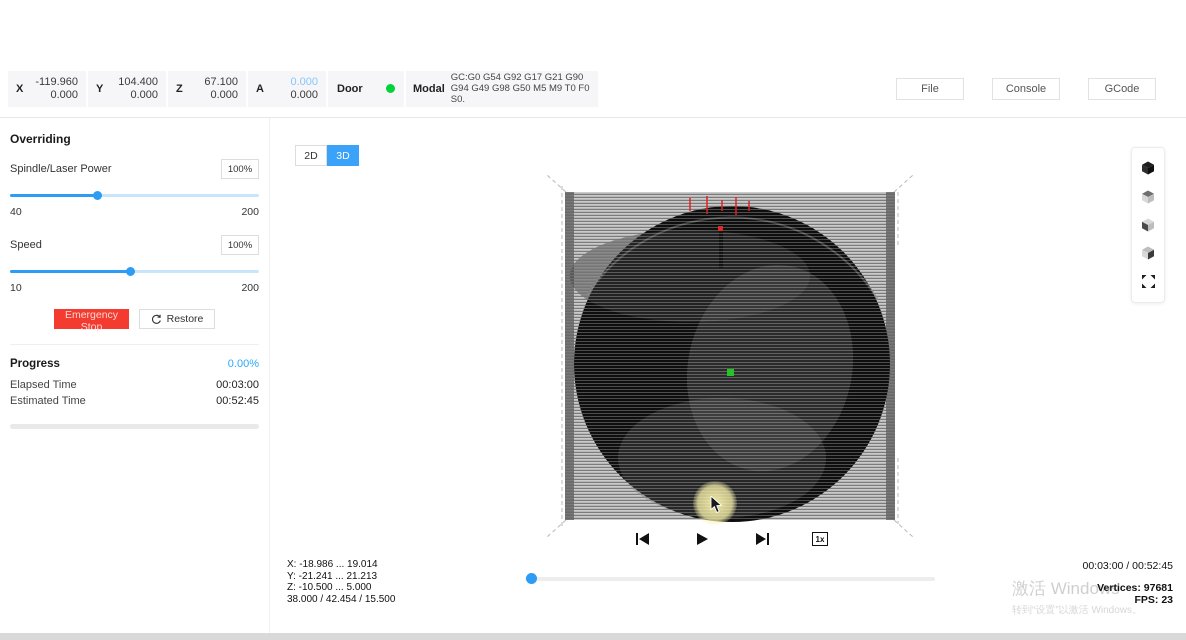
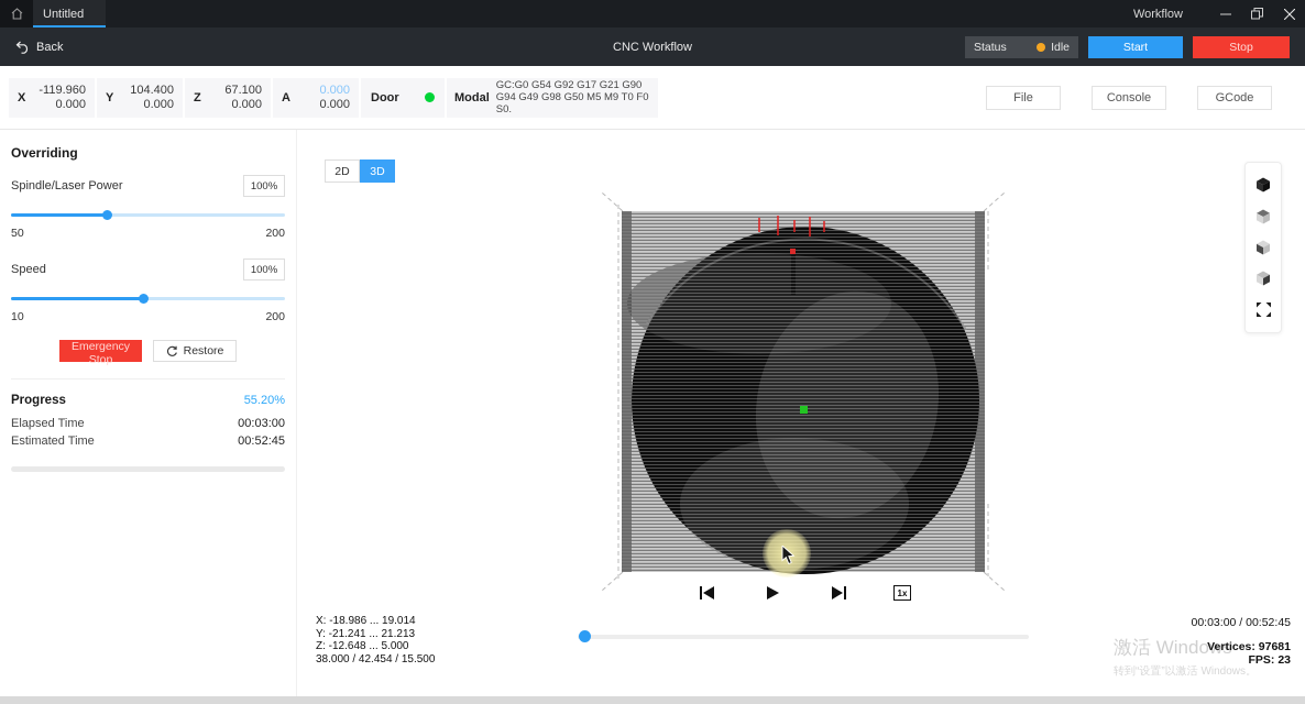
+ Untitled
+ Workflow
+ Back
+ CNC Workflow
+ Status
+ Idle
+ Start
+ Stop
  X
  -119.960
  0.000
  Y
  104.400
  0.000
  Z
  67.100
  0.000
  A
  0.000
  0.000
  Door
  Modal
  GC:G0 G54 G92 G17 G21 G90 G94 G49 G98 G50 M5 M9 T0 F0 S0.
  File
  Console
  GCode
  Overriding
  Spindle/Laser Power
  100%
- 40
+ 50
  200
  Speed
  100%
  10
  200
  Emergency Stop
  Restore
  Progress
- 0.00%
+ 55.20%
  Elapsed Time
  00:03:00
  Estimated Time
  00:52:45
  2D
  3D
  1x
  X: -18.986 ... 19.014
  Y: -21.241 ... 21.213
- Z: -10.500 ... 5.000
+ Z: -12.648 ... 5.000
  38.000 / 42.454 / 15.500
  00:03:00 / 00:52:45
  Vertices: 97681
  FPS: 23
  激活 Windows
  转到“设置”以激活 Windows。
